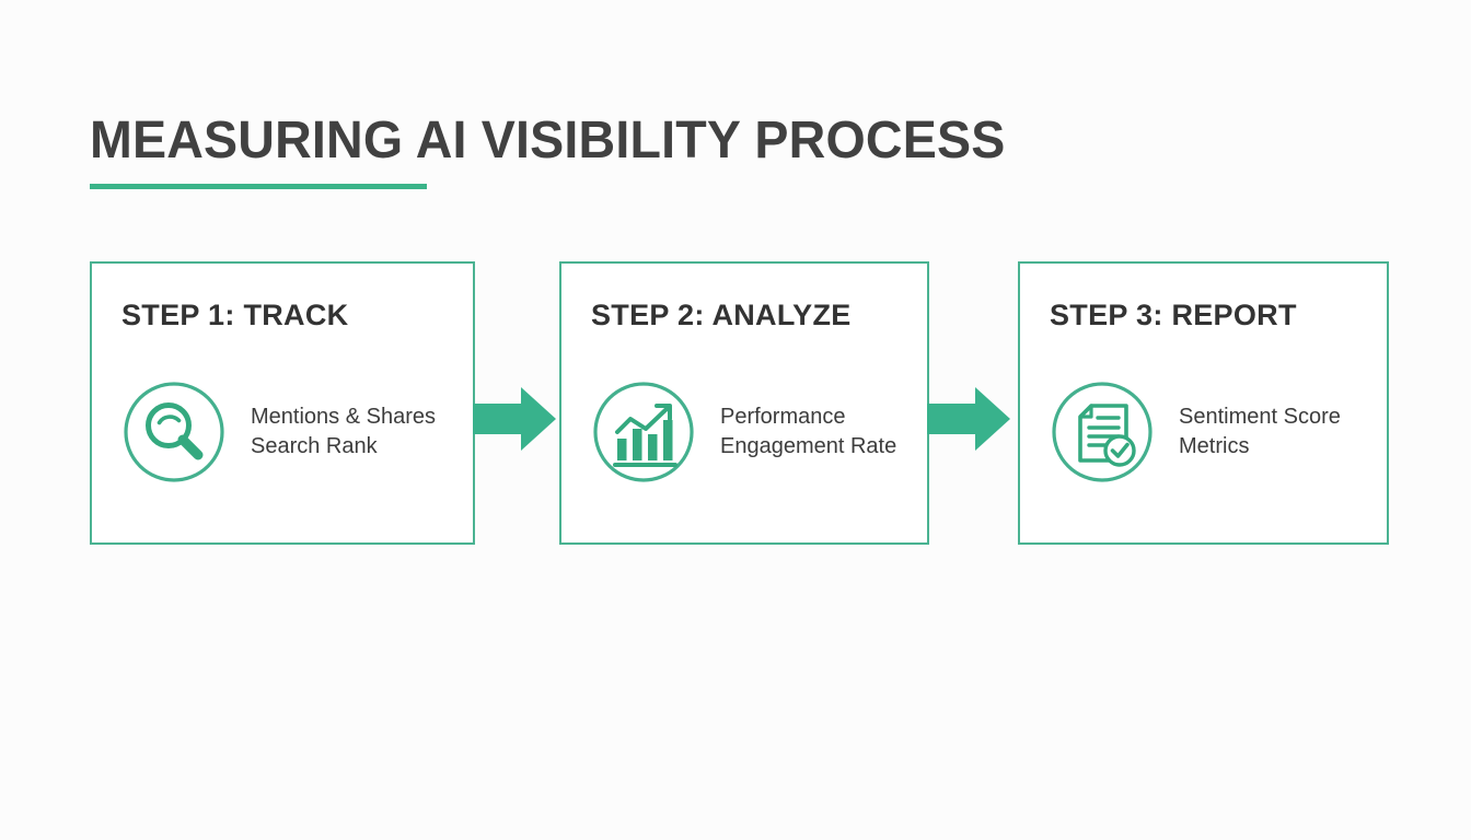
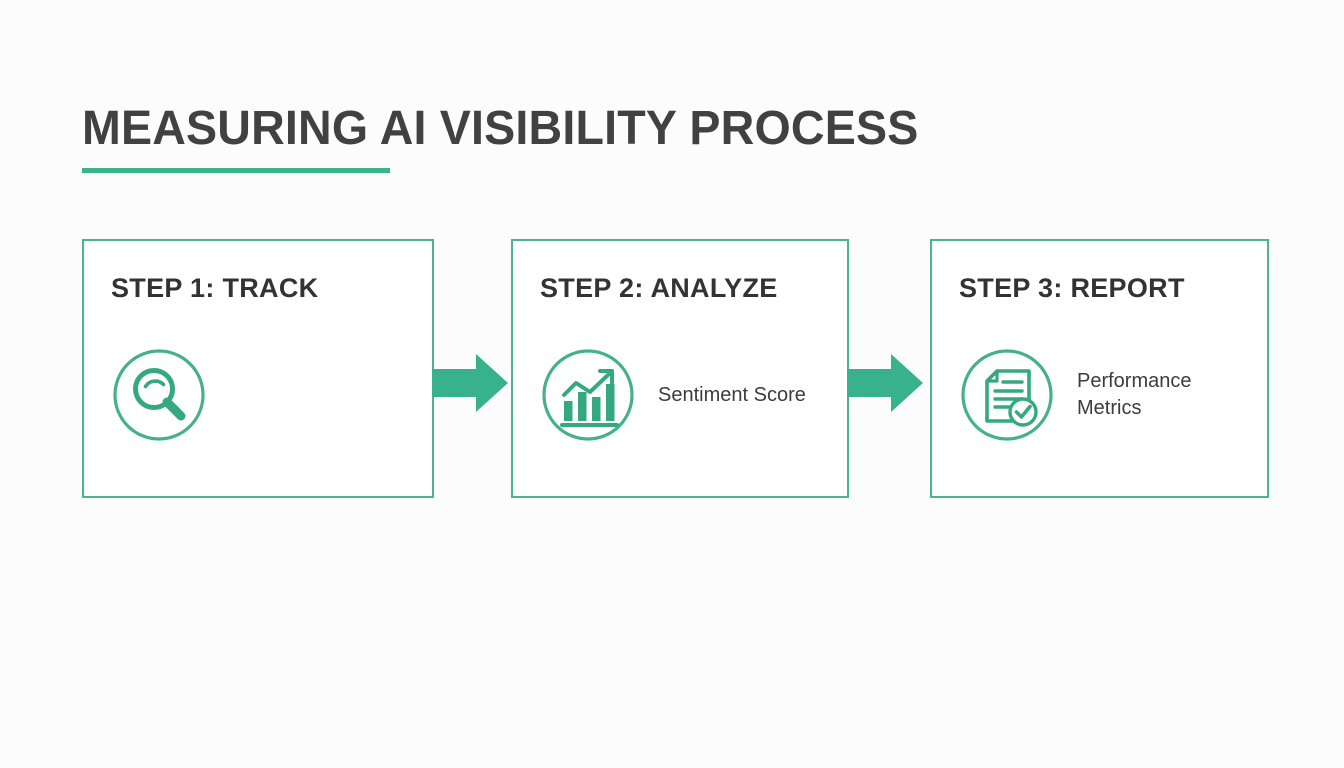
  MEASURING AI VISIBILITY PROCESS
  STEP 1: TRACK
- Mentions & Shares
- Search Rank
  STEP 2: ANALYZE
- Performance
+ Sentiment Score
- Engagement Rate
  STEP 3: REPORT
- Sentiment Score
+ Performance
  Metrics
